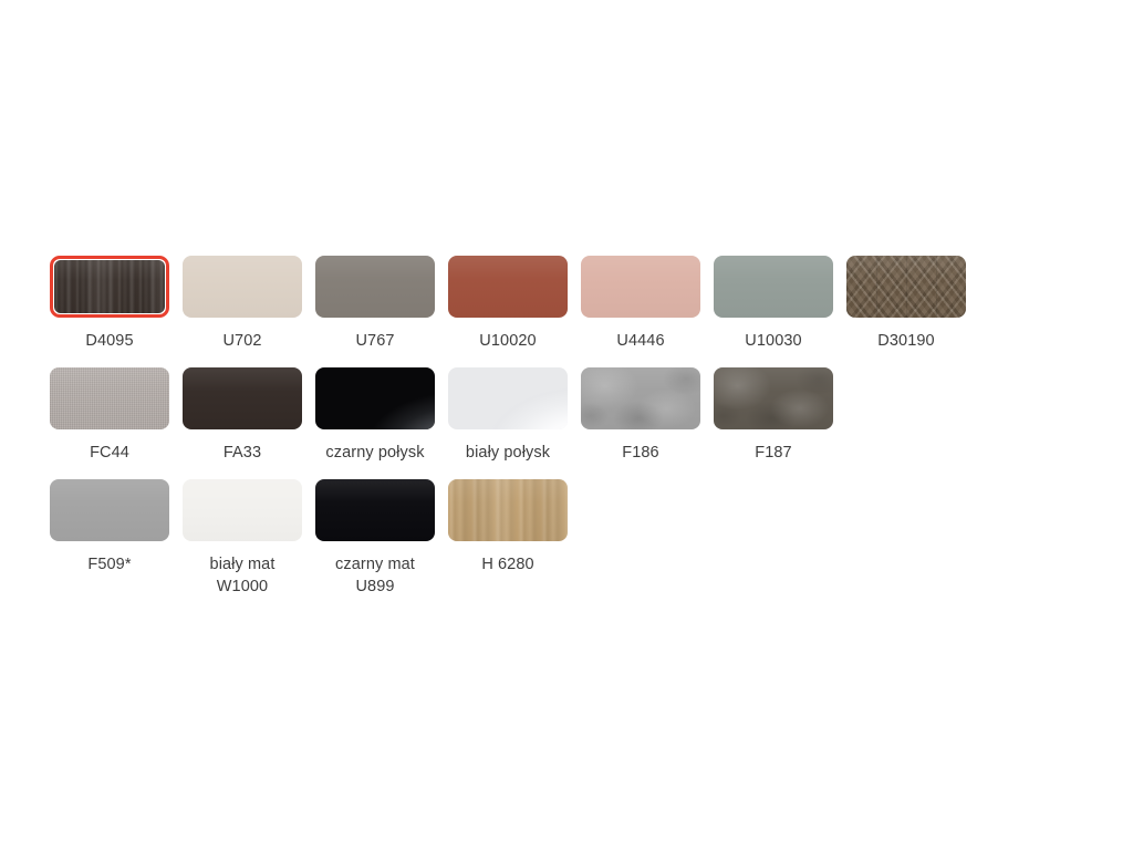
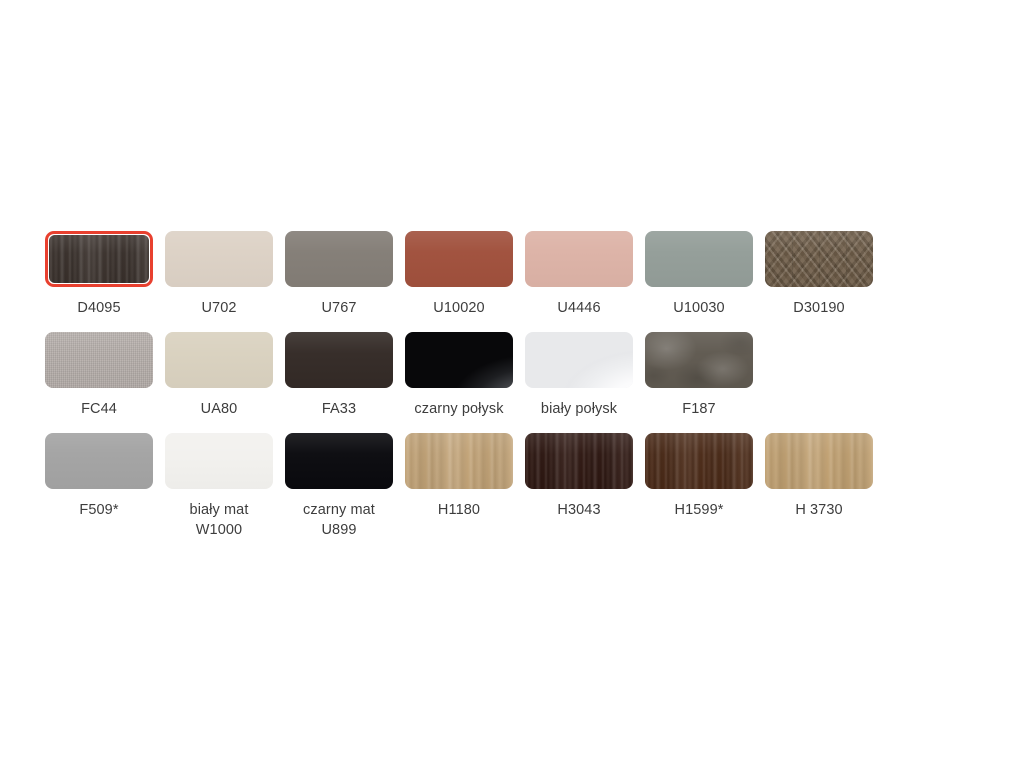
  D4095
  U702
  U767
  U10020
  U4446
  U10030
  D30190
  FC44
+ UA80
  FA33
  czarny połysk
  biały połysk
- F186
  F187
  F509*
  biały mat
  W1000
  czarny mat
  U899
+ H1180
+ H3043
+ H1599*
- H 6280
+ H 3730
